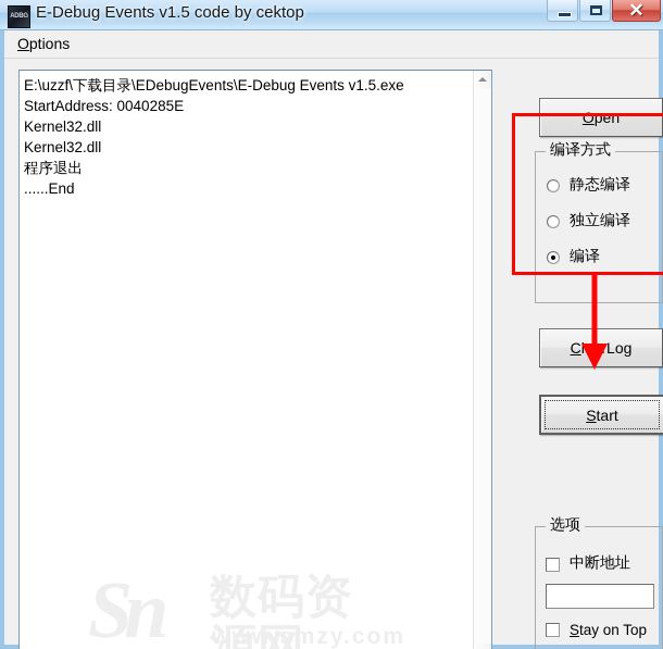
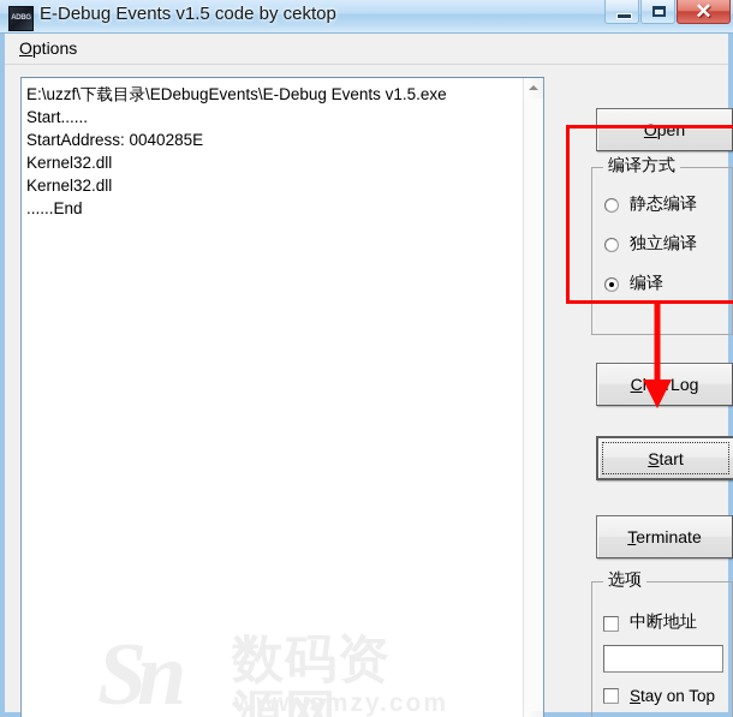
  E-Debug Events v1.5 code by cektop
  ✕
  Options
  E:\uzzf\下载目录\EDebugEvents\E-Debug Events v1.5.exe
+ Start......
  StartAddress: 0040285E
  Kernel32.dll
  Kernel32.dll
- 程序退出
  ......End
  Open
  编译方式
  静态编译
  独立编译
  编译
  Start
+ Terminate
  选项
  中断地址
  Stay on Top
